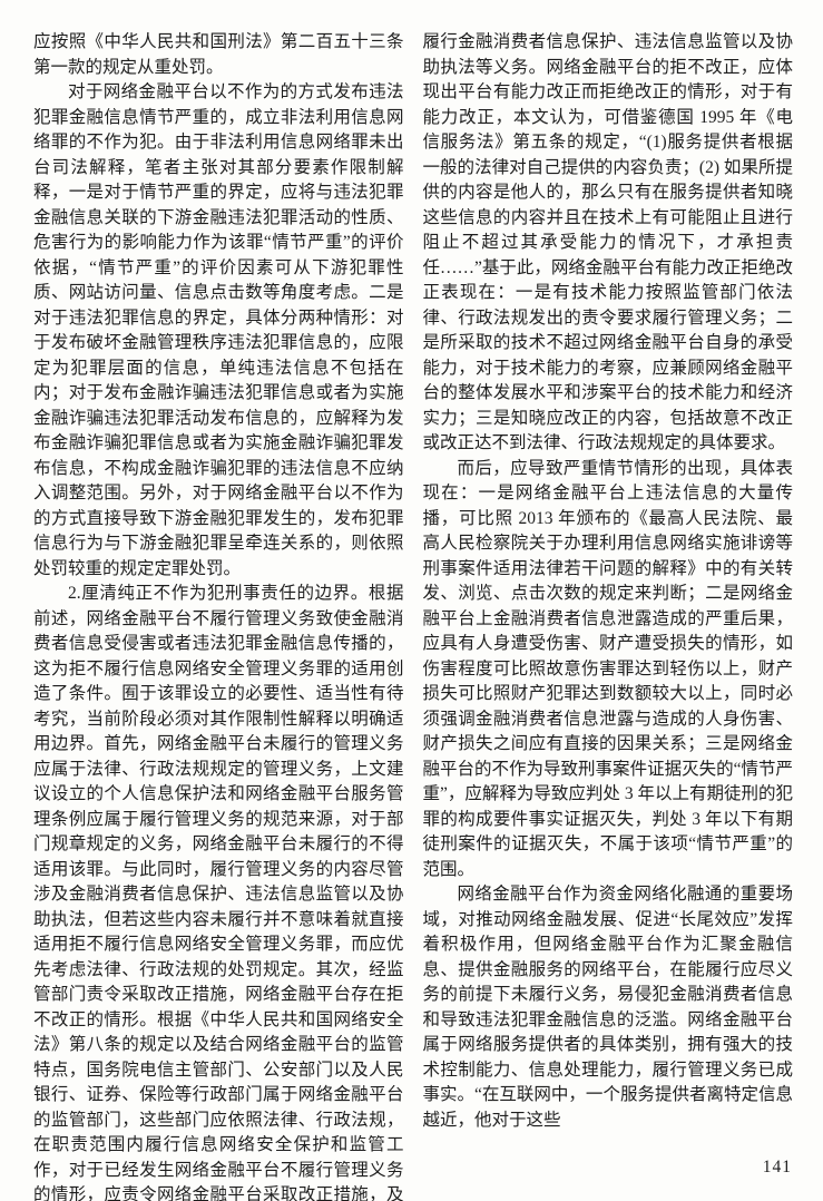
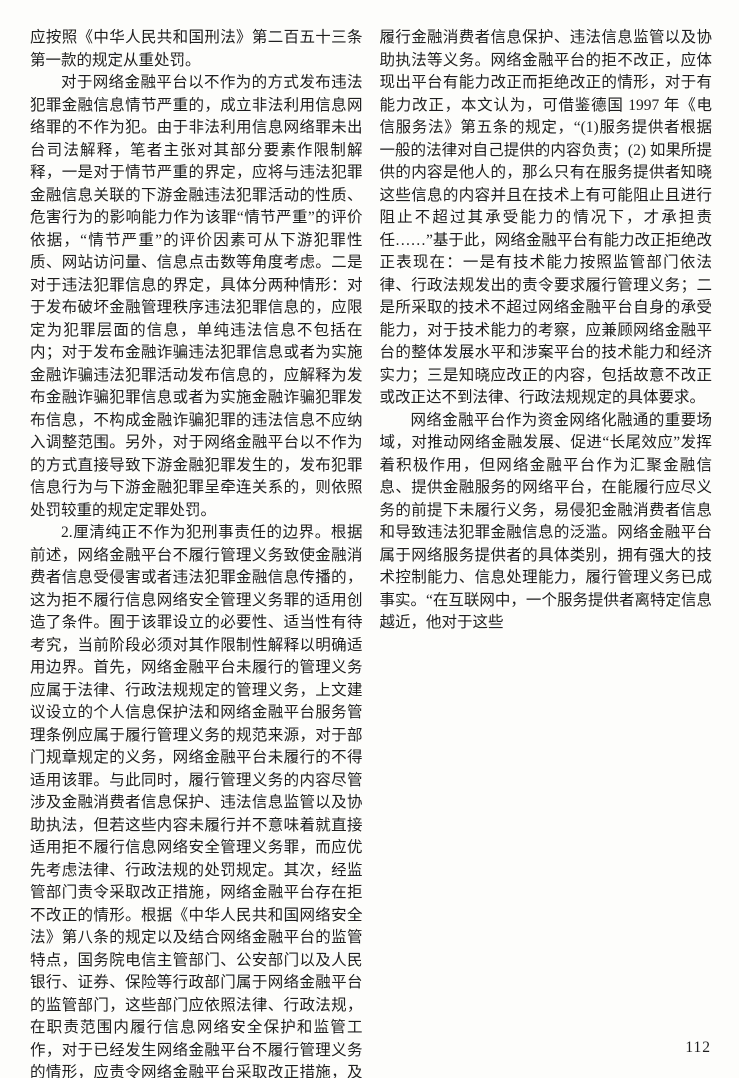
  应按照《中华人民共和国刑法》第二百五十三条第一款的规定从重处罚。
  对于网络金融平台以不作为的方式发布违法犯罪金融信息情节严重的，成立非法利用信息网络罪的不作为犯。由于非法利用信息网络罪未出台司法解释，笔者主张对其部分要素作限制解释，一是对于情节严重的界定，应将与违法犯罪金融信息关联的下游金融违法犯罪活动的性质、危害行为的影响能力作为该罪“情节严重”的评价依据，“情节严重”的评价因素可从下游犯罪性质、网站访问量、信息点击数等角度考虑。二是对于违法犯罪信息的界定，具体分两种情形：对于发布破坏金融管理秩序违法犯罪信息的，应限定为犯罪层面的信息，单纯违法信息不包括在内；对于发布金融诈骗违法犯罪信息或者为实施金融诈骗违法犯罪活动发布信息的，应解释为发布金融诈骗犯罪信息或者为实施金融诈骗犯罪发布信息，不构成金融诈骗犯罪的违法信息不应纳入调整范围。另外，对于网络金融平台以不作为的方式直接导致下游金融犯罪发生的，发布犯罪信息行为与下游金融犯罪呈牵连关系的，则依照处罚较重的规定定罪处罚。
  2.厘清纯正不作为犯刑事责任的边界。根据前述，网络金融平台不履行管理义务致使金融消费者信息受侵害或者违法犯罪金融信息传播的，这为拒不履行信息网络安全管理义务罪的适用创造了条件。囿于该罪设立的必要性、适当性有待考究，当前阶段必须对其作限制性解释以明确适用边界。首先，网络金融平台未履行的管理义务应属于法律、行政法规规定的管理义务，上文建议设立的个人信息保护法和网络金融平台服务管理条例应属于履行管理义务的规范来源，对于部门规章规定的义务，网络金融平台未履行的不得适用该罪。与此同时，履行管理义务的内容尽管涉及金融消费者信息保护、违法信息监管以及协助执法，但若这些内容未履行并不意味着就直接适用拒不履行信息网络安全管理义务罪，而应优先考虑法律、行政法规的处罚规定。其次，经监管部门责令采取改正措施，网络金融平台存在拒不改正的情形。根据《中华人民共和国网络安全法》第八条的规定以及结合网络金融平台的监管特点，国务院电信主管部门、公安部门以及人民银行、证券、保险等行政部门属于网络金融平台的监管部门，这些部门应依照法律、行政法规，在职责范围内履行信息网络安全保护和监管工作，对于已经发生网络金融平台不履行管理义务的情形，应责令网络金融平台采取改正措施，及
- 履行金融消费者信息保护、违法信息监管以及协助执法等义务。网络金融平台的拒不改正，应体现出平台有能力改正而拒绝改正的情形，对于有能力改正，本文认为，可借鉴德国 1995 年《电信服务法》第五条的规定，“(1)服务提供者根据一般的法律对自己提供的内容负责；(2) 如果所提供的内容是他人的，那么只有在服务提供者知晓这些信息的内容并且在技术上有可能阻止且进行阻止不超过其承受能力的情况下，才承担责任……”基于此，网络金融平台有能力改正拒绝改正表现在：一是有技术能力按照监管部门依法律、行政法规发出的责令要求履行管理义务；二是所采取的技术不超过网络金融平台自身的承受能力，对于技术能力的考察，应兼顾网络金融平台的整体发展水平和涉案平台的技术能力和经济实力；三是知晓应改正的内容，包括故意不改正或改正达不到法律、行政法规规定的具体要求。
+ 履行金融消费者信息保护、违法信息监管以及协助执法等义务。网络金融平台的拒不改正，应体现出平台有能力改正而拒绝改正的情形，对于有能力改正，本文认为，可借鉴德国 1997 年《电信服务法》第五条的规定，“(1)服务提供者根据一般的法律对自己提供的内容负责；(2) 如果所提供的内容是他人的，那么只有在服务提供者知晓这些信息的内容并且在技术上有可能阻止且进行阻止不超过其承受能力的情况下，才承担责任……”基于此，网络金融平台有能力改正拒绝改正表现在：一是有技术能力按照监管部门依法律、行政法规发出的责令要求履行管理义务；二是所采取的技术不超过网络金融平台自身的承受能力，对于技术能力的考察，应兼顾网络金融平台的整体发展水平和涉案平台的技术能力和经济实力；三是知晓应改正的内容，包括故意不改正或改正达不到法律、行政法规规定的具体要求。
- 而后，应导致严重情节情形的出现，具体表现在：一是网络金融平台上违法信息的大量传播，可比照 2013 年颁布的《最高人民法院、最高人民检察院关于办理利用信息网络实施诽谤等刑事案件适用法律若干问题的解释》中的有关转发、浏览、点击次数的规定来判断；二是网络金融平台上金融消费者信息泄露造成的严重后果，应具有人身遭受伤害、财产遭受损失的情形，如伤害程度可比照故意伤害罪达到轻伤以上，财产损失可比照财产犯罪达到数额较大以上，同时必须强调金融消费者信息泄露与造成的人身伤害、财产损失之间应有直接的因果关系；三是网络金融平台的不作为导致刑事案件证据灭失的“情节严重”，应解释为导致应判处 3 年以上有期徒刑的犯罪的构成要件事实证据灭失，判处 3 年以下有期徒刑案件的证据灭失，不属于该项“情节严重”的范围。
  网络金融平台作为资金网络化融通的重要场域，对推动网络金融发展、促进“长尾效应”发挥着积极作用，但网络金融平台作为汇聚金融信息、提供金融服务的网络平台，在能履行应尽义务的前提下未履行义务，易侵犯金融消费者信息和导致违法犯罪金融信息的泛滥。网络金融平台属于网络服务提供者的具体类别，拥有强大的技术控制能力、信息处理能力，履行管理义务已成事实。“在互联网中，一个服务提供者离特定信息越近，他对于这些
- 141
+ 112
